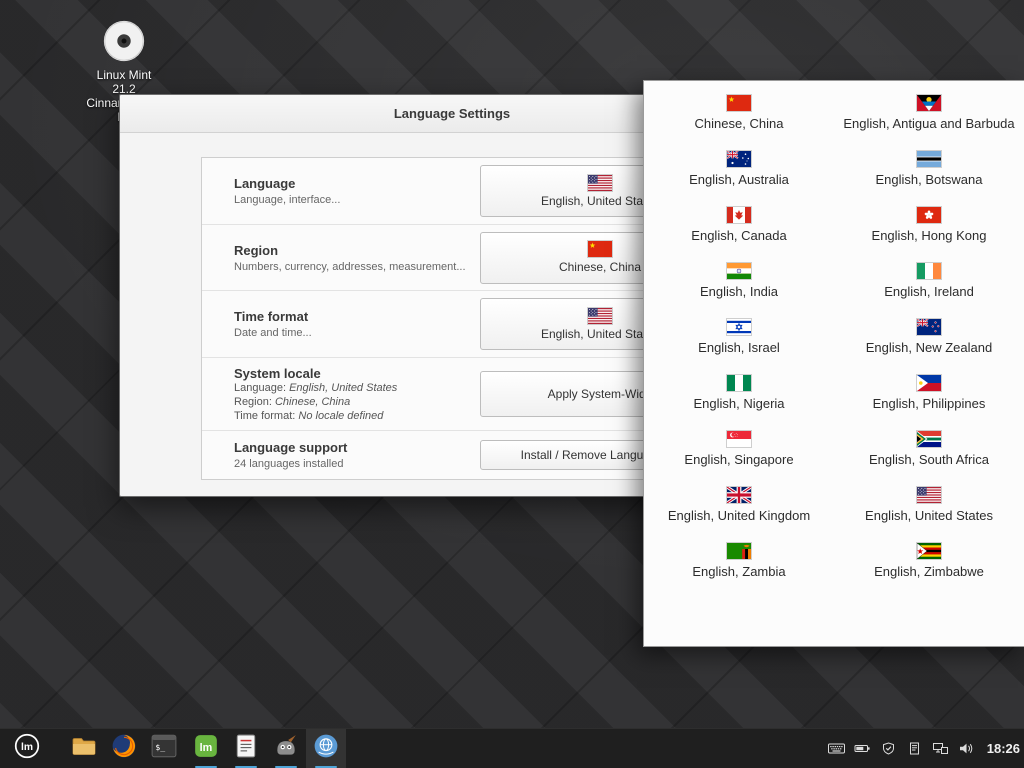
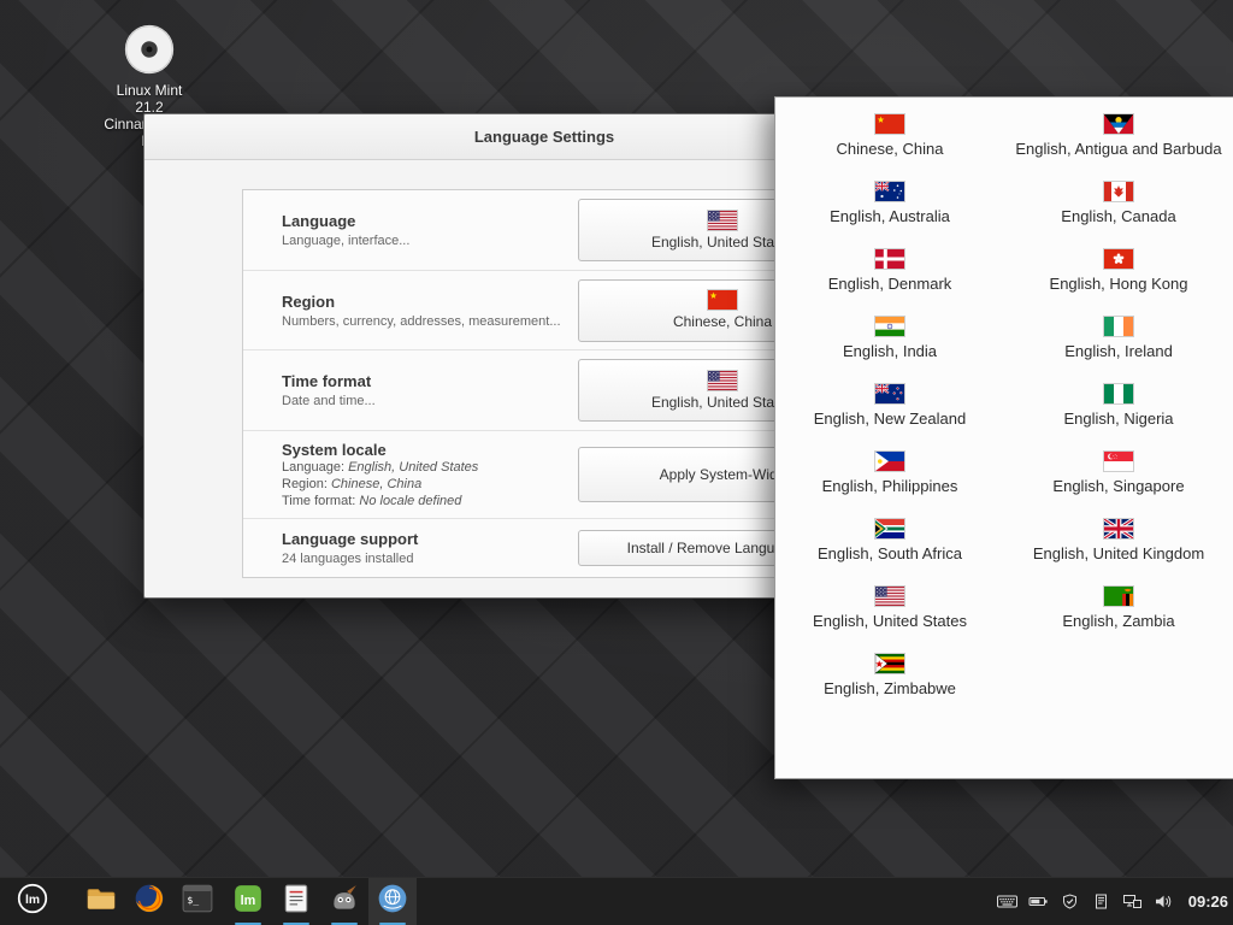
  Linux Mint 21.2
  Language Settings
  Language
  Language, interface...
  English, United Sta
  Region
  Numbers, currency, addresses, measurement...
  Chinese, China
  Time format
  Date and time...
  English, United Sta
  System locale
  Language: English, United States
  Region: Chinese, China
  Time format: No locale defined
  Apply System-Wi
  Language support
  24 languages installed
  Install / Remove Langu
  Chinese, China
  English, Antigua and Barbuda
  English, Australia
- English, Botswana
  English, Canada
+ English, Denmark
  English, Hong Kong
  English, India
  English, Ireland
- English, Israel
  English, New Zealand
  English, Nigeria
  English, Philippines
  English, Singapore
  English, South Africa
  English, United Kingdom
  English, United States
  English, Zambia
  English, Zimbabwe
  lm
  $_
  lm
- 18:26
+ 09:26
